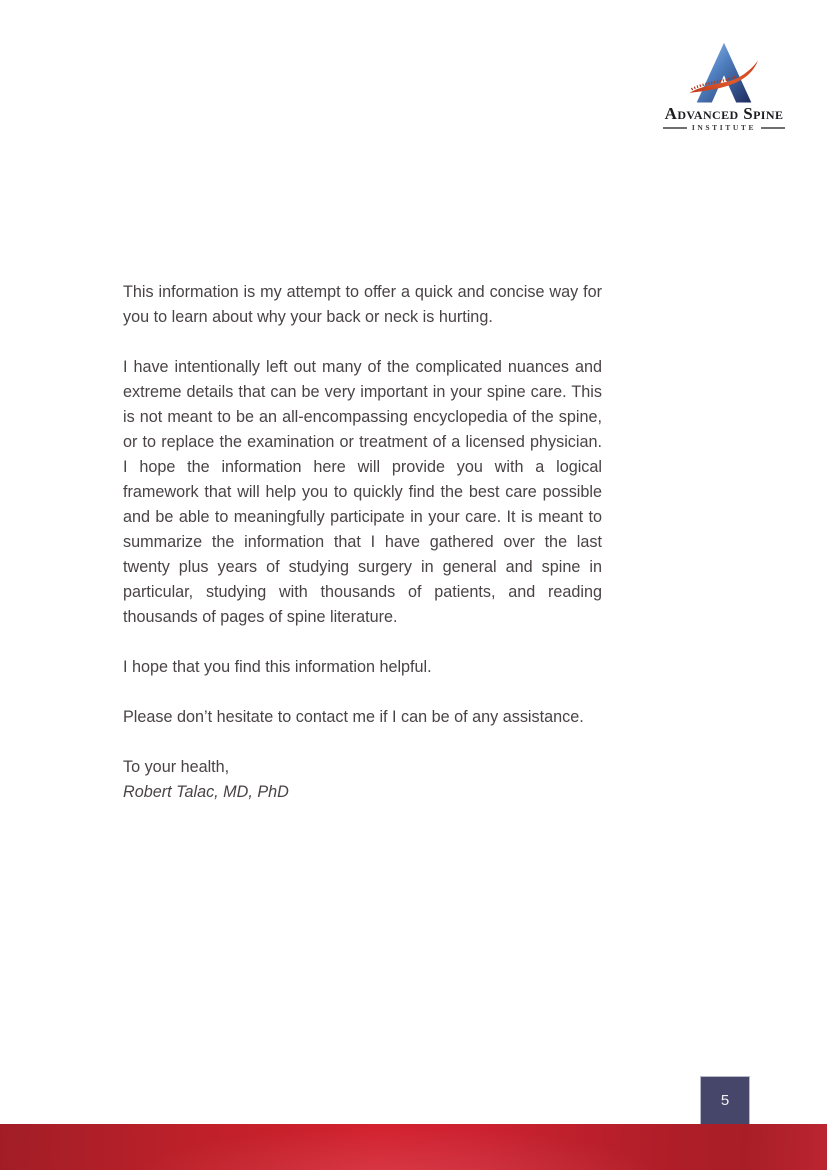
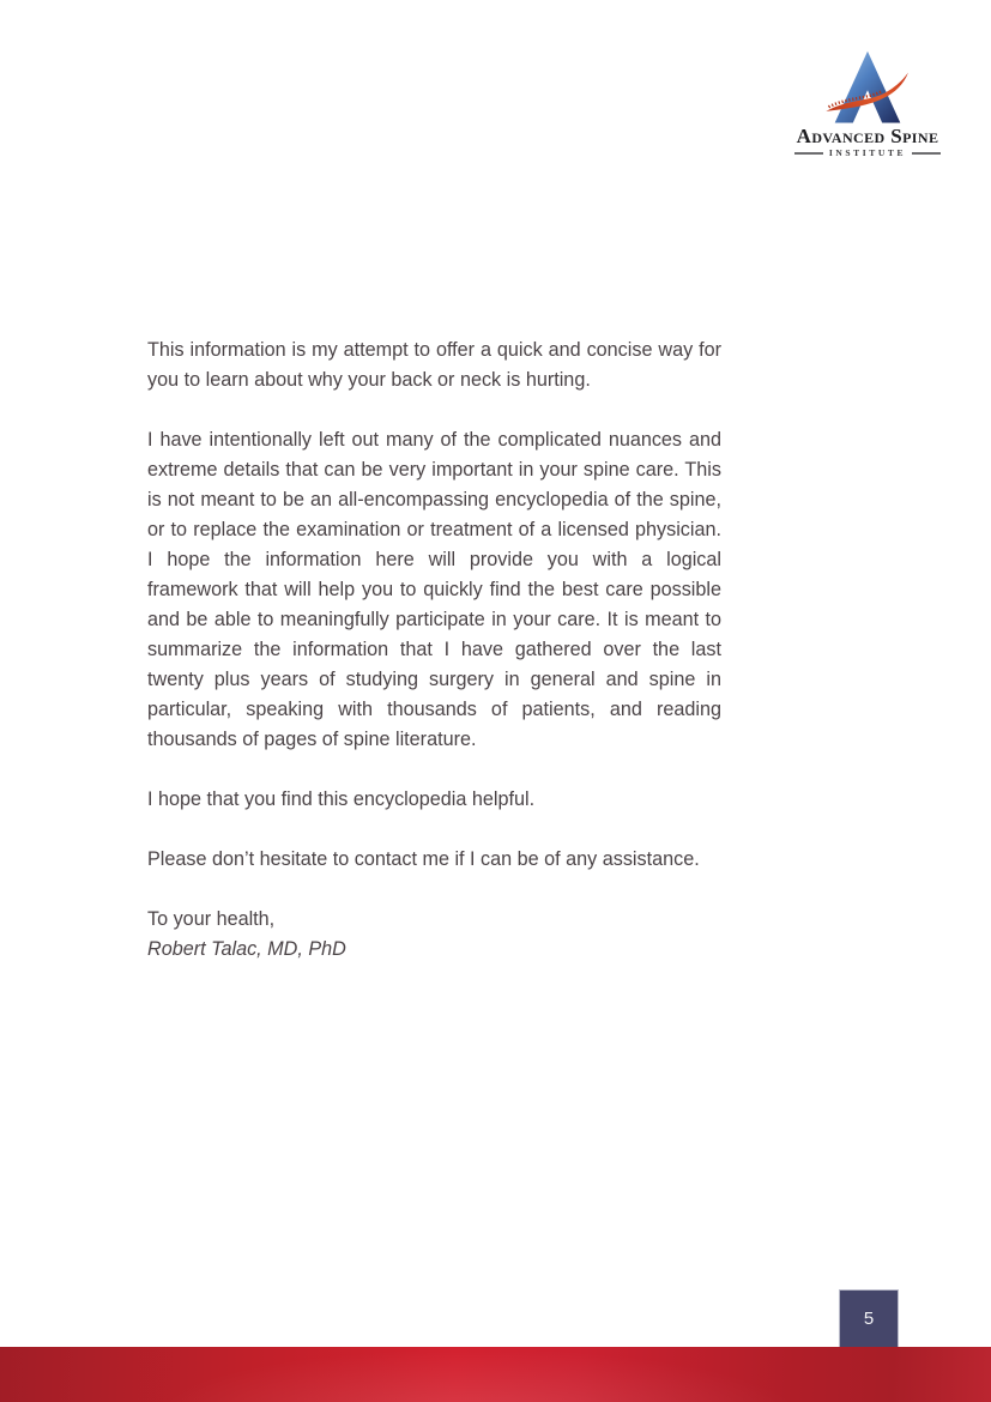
  Advanced Spine
  INSTITUTE
  This information is my attempt to offer a quick and concise way for you to learn about why your back or neck is hurting.
- I have intentionally left out many of the complicated nuances and extreme details that can be very important in your spine care. This is not meant to be an all-encompassing encyclopedia of the spine, or to replace the examination or treatment of a licensed physician. I hope the information here will provide you with a logical framework that will help you to quickly find the best care possible and be able to meaningfully participate in your care. It is meant to summarize the information that I have gathered over the last twenty plus years of studying surgery in general and spine in particular, studying with thousands of patients, and reading thousands of pages of spine literature.
+ I have intentionally left out many of the complicated nuances and extreme details that can be very important in your spine care. This is not meant to be an all-encompassing encyclopedia of the spine, or to replace the examination or treatment of a licensed physician. I hope the information here will provide you with a logical framework that will help you to quickly find the best care possible and be able to meaningfully participate in your care. It is meant to summarize the information that I have gathered over the last twenty plus years of studying surgery in general and spine in particular, speaking with thousands of patients, and reading thousands of pages of spine literature.
- I hope that you find this information helpful.
+ I hope that you find this encyclopedia helpful.
  Please don’t hesitate to contact me if I can be of any assistance.
  To your health,
  Robert Talac, MD, PhD
  5
